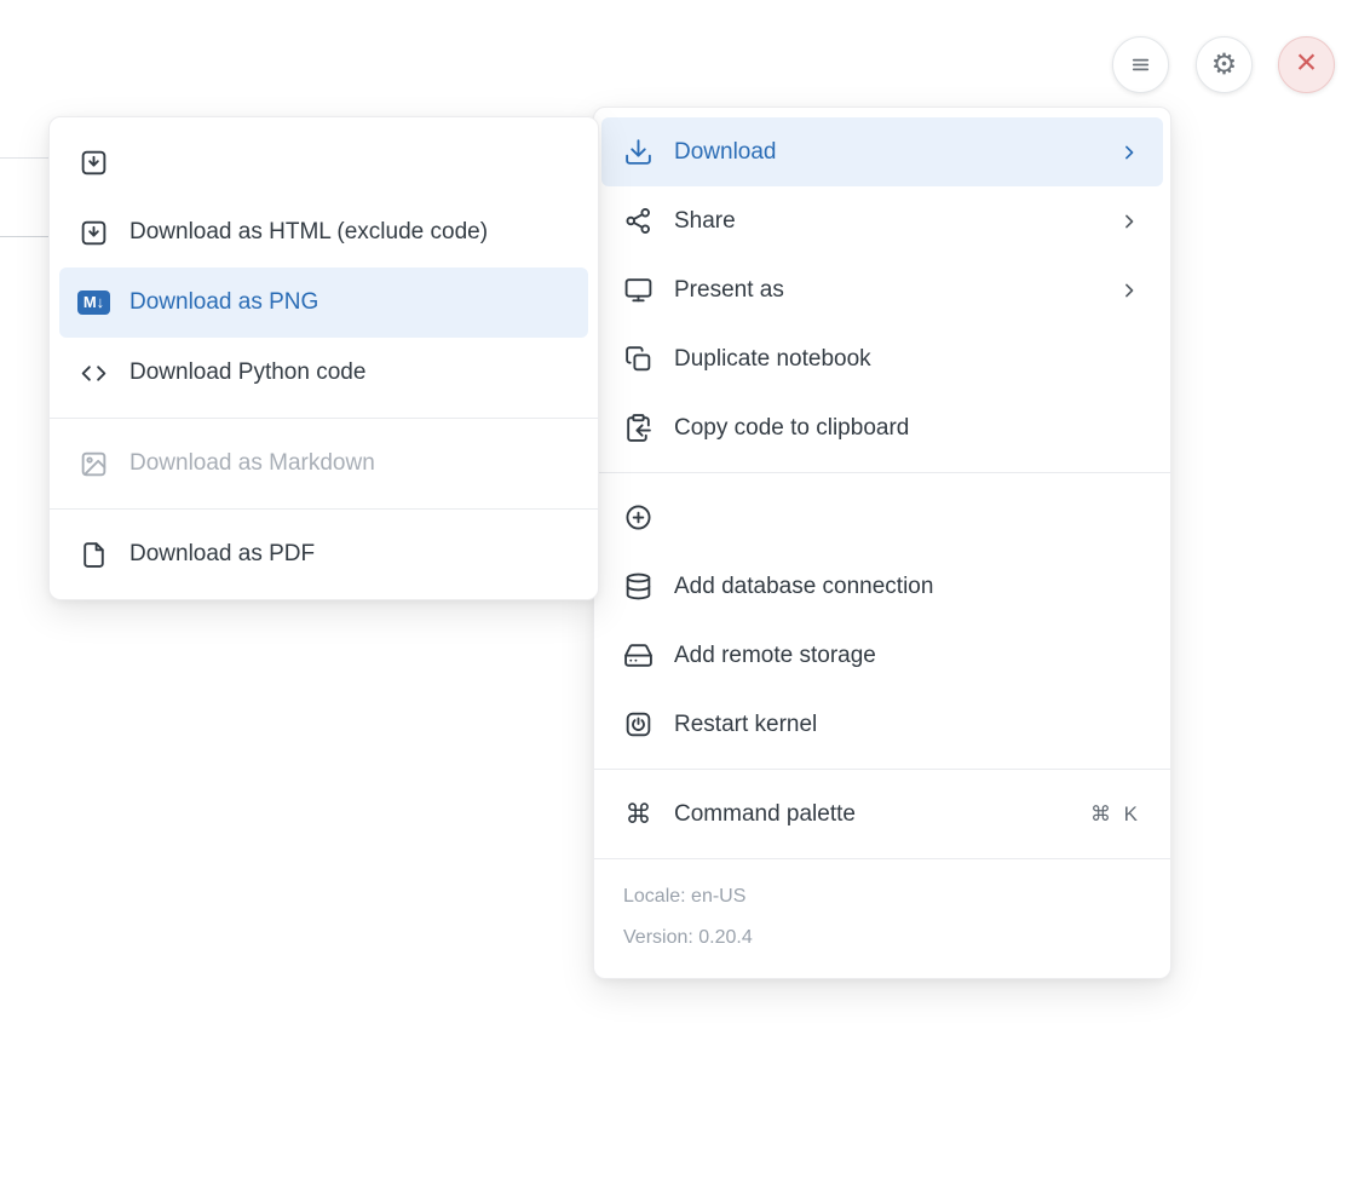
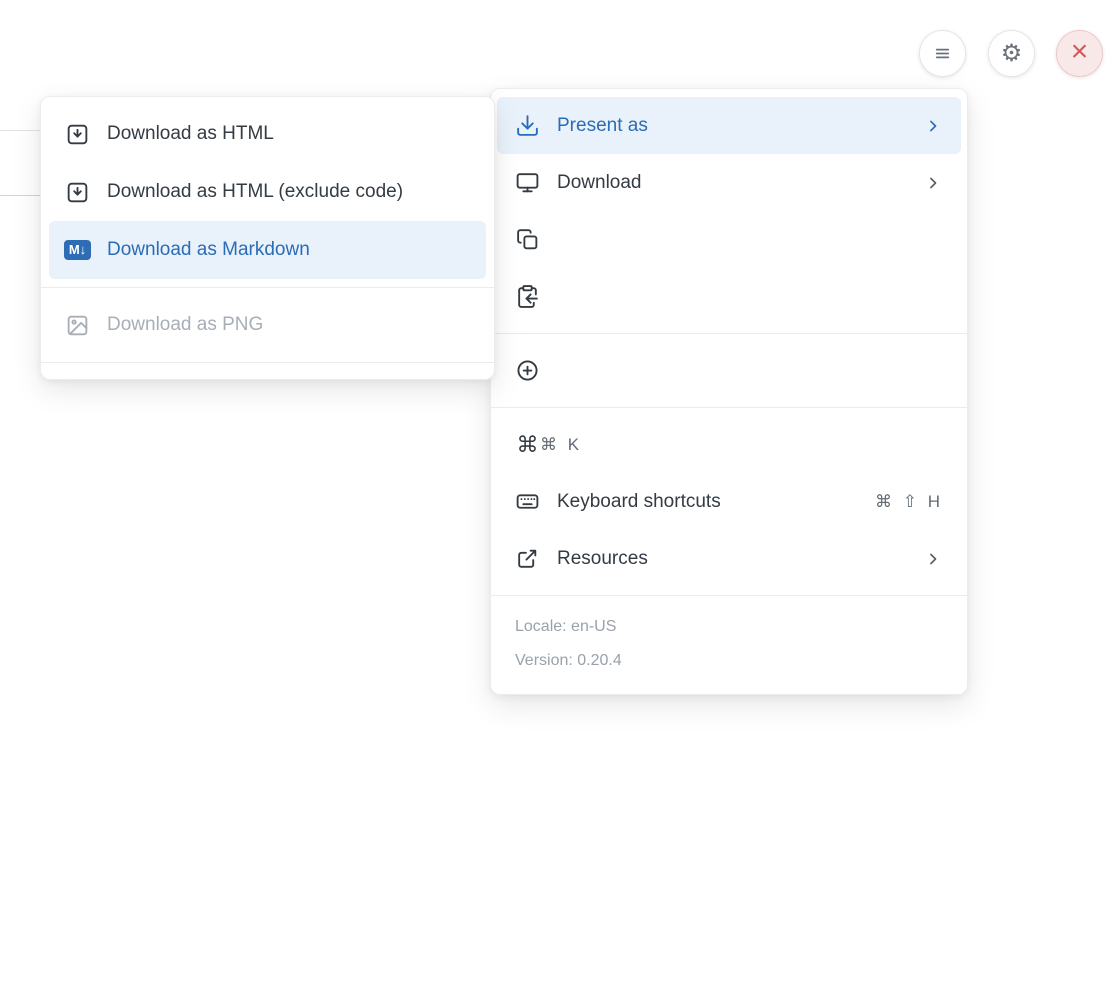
  ⚙
  ×
- Download
+ Present as
- Share
- Present as
+ Download
- Duplicate notebook
- Copy code to clipboard
- Add database connection
- Add remote storage
- Restart kernel
  ⌘
- Command palette
  ⌘ K
+ Keyboard shortcuts
+ ⌘ ⇧ H
+ Resources
  Locale: en-US
  Version: 0.20.4
+ Download as HTML
  Download as HTML (exclude code)
  M↓
- Download as PNG
+ Download as Markdown
- Download Python code
- Download as Markdown
+ Download as PNG
- Download as PDF
